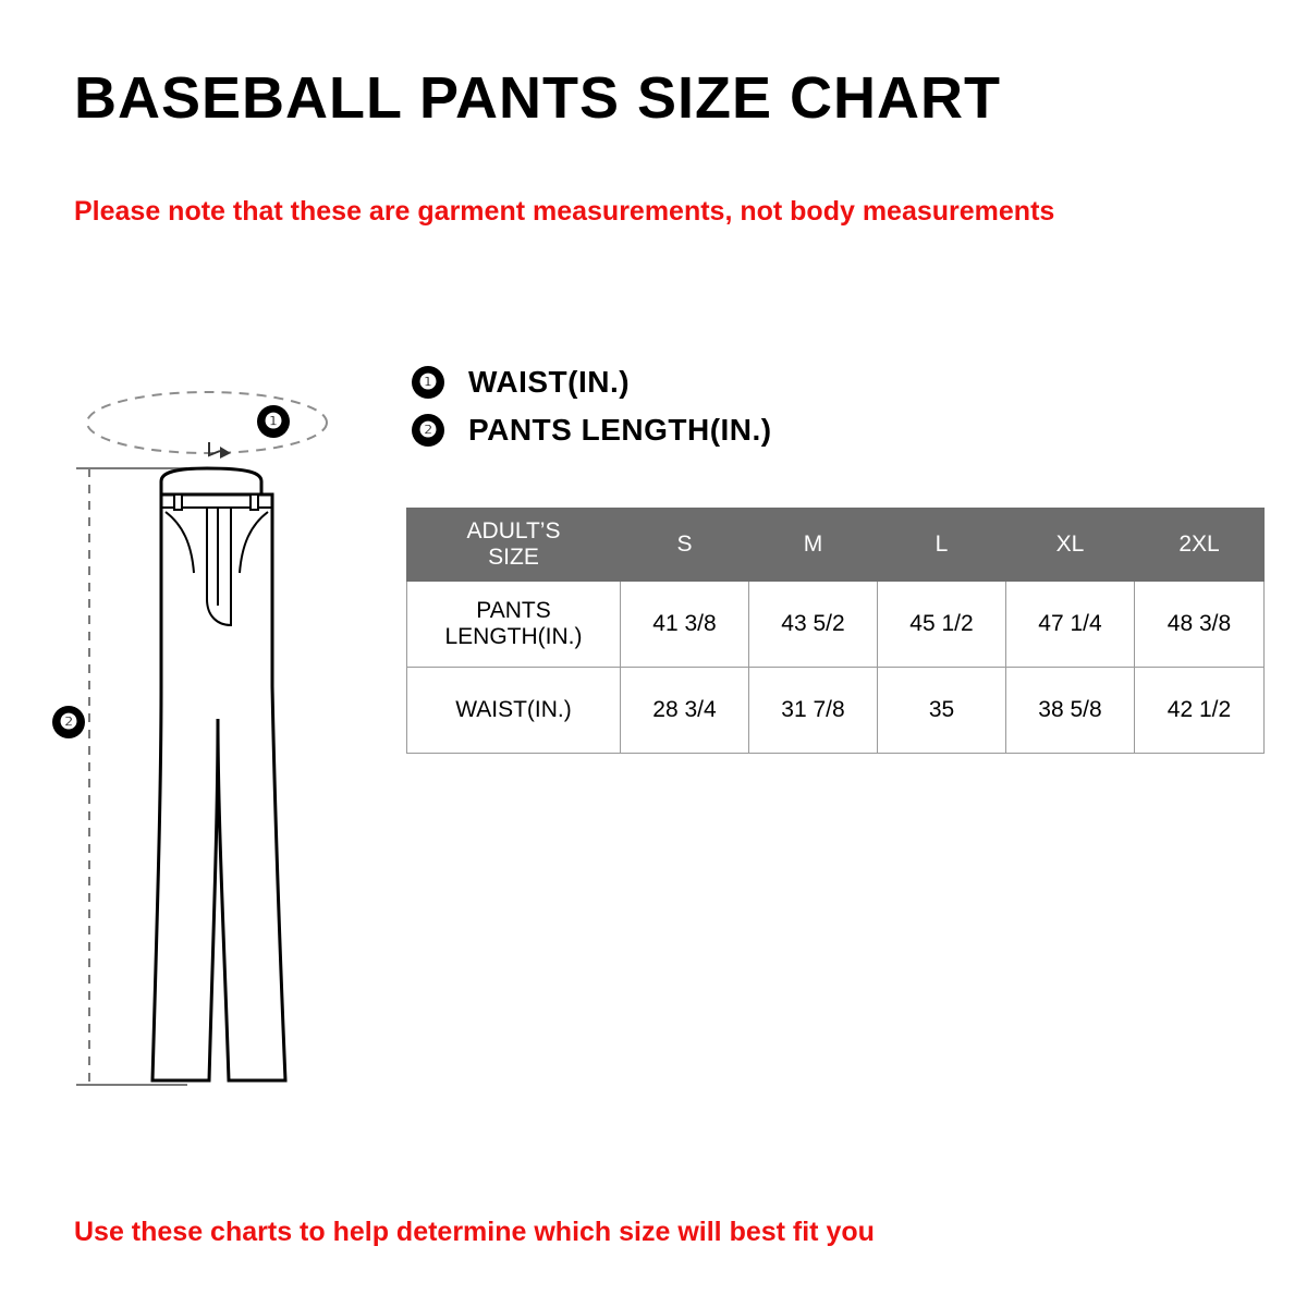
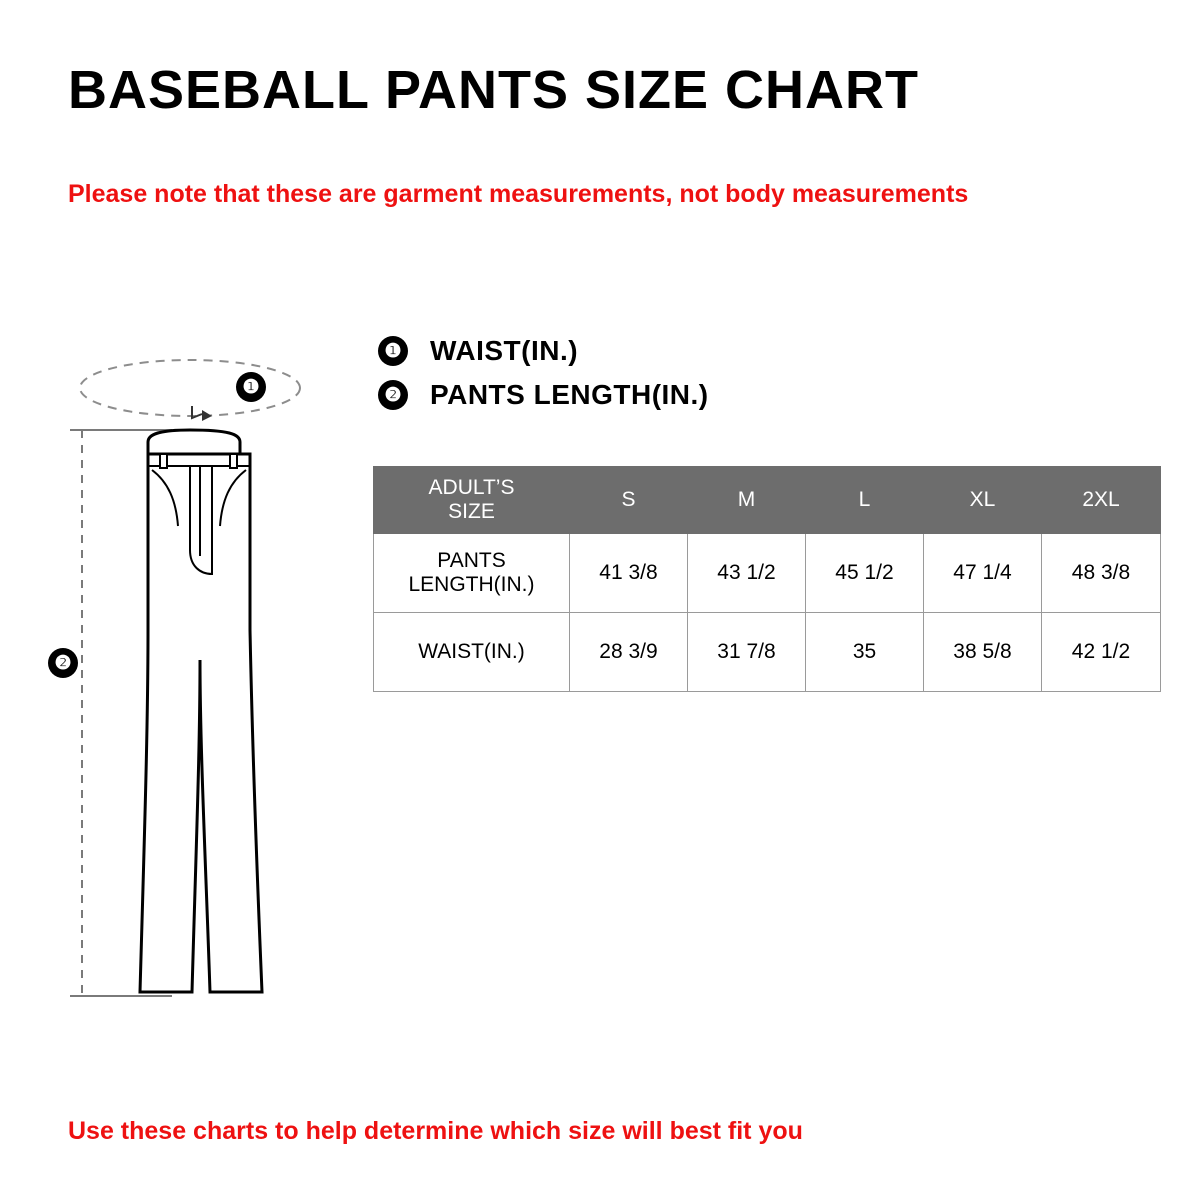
  BASEBALL PANTS SIZE CHART
  Please note that these are garment measurements, not body measurements
  ❶
  WAIST(IN.)
  ❷
  PANTS LENGTH(IN.)
  ❶
  ❷
  ADULT’S SIZE	S	M	L	XL	2XL
- PANTS LENGTH(IN.)	41 3/8	43 5/2	45 1/2	47 1/4	48 3/8
+ PANTS LENGTH(IN.)	41 3/8	43 1/2	45 1/2	47 1/4	48 3/8
- WAIST(IN.)	28 3/4	31 7/8	35	38 5/8	42 1/2
+ WAIST(IN.)	28 3/9	31 7/8	35	38 5/8	42 1/2
  Use these charts to help determine which size will best fit you
